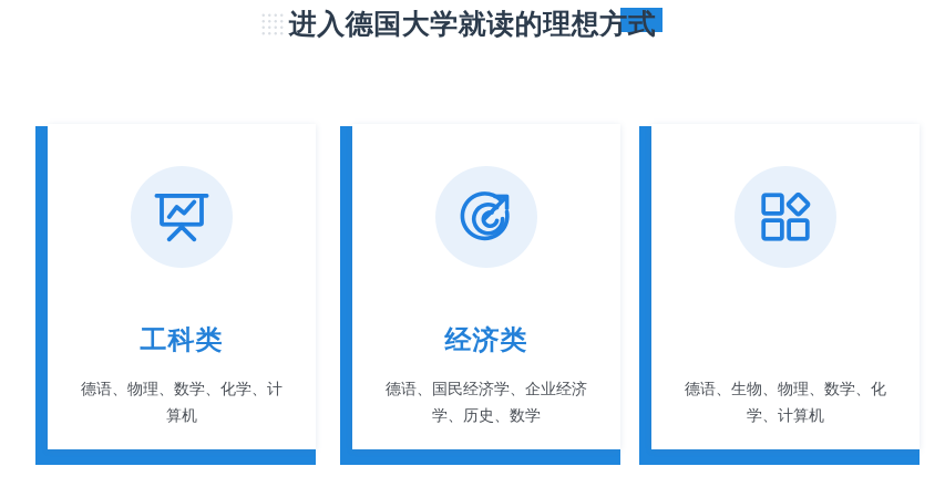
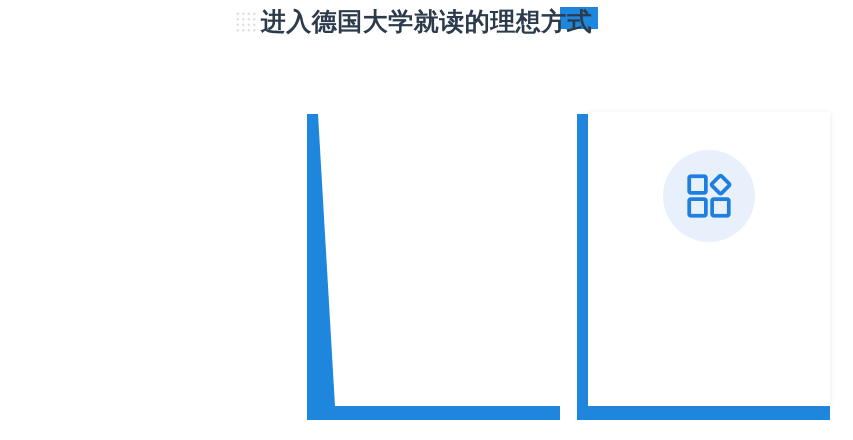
  进入德国大学就读的理想方式
- 工科类
- 德语、物理、数学、化学、计算机
- 经济类
- 德语、国民经济学、企业经济学、历史、数学
- 德语、生物、物理、数学、化学、计算机
